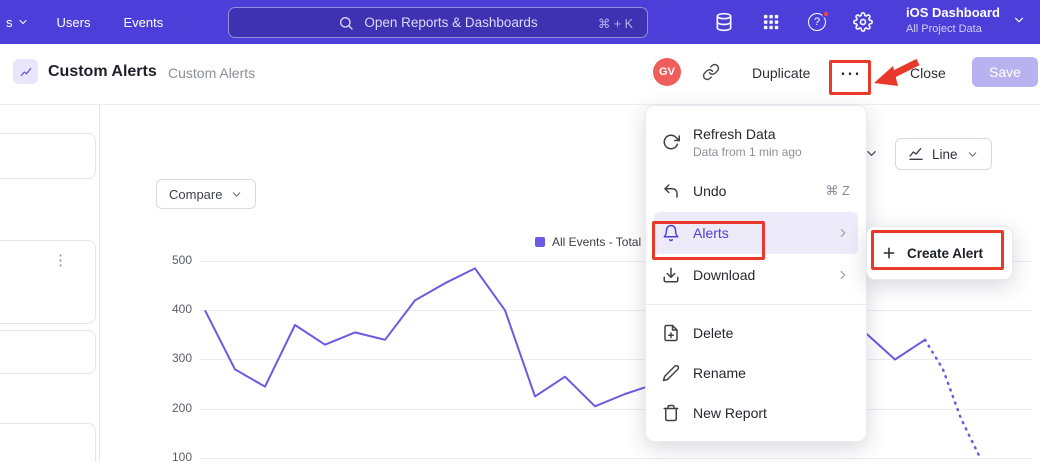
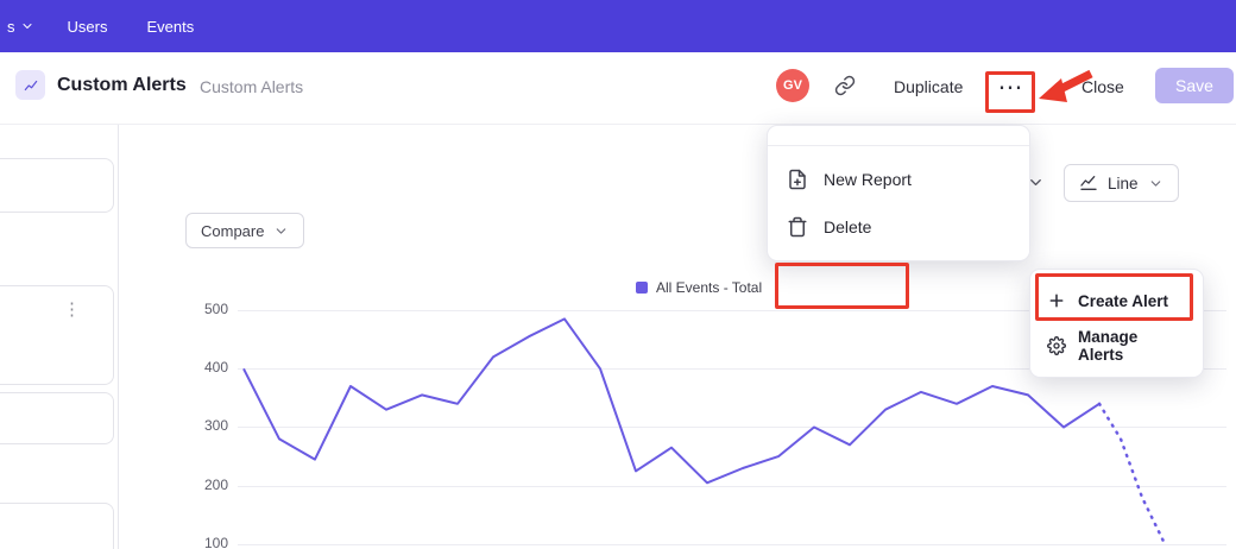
  s
  Users
  Events
- Open Reports & Dashboards
- ⌘ + K
- ?
- iOS Dashboard
- All Project Data
  Custom Alerts
  Custom Alerts
  GV
  Duplicate
  ⋯
  Close
  Save
  ⋮
  500
  400
  300
  200
  100
  Compare
  Line
  All Events - Total
- Refresh Data
- Data from 1 min ago
- Undo
- ⌘ Z
- Alerts
- Download
- Delete
+ New Report
- Rename
- New Report
+ Delete
  Create Alert
+ Manage Alerts
